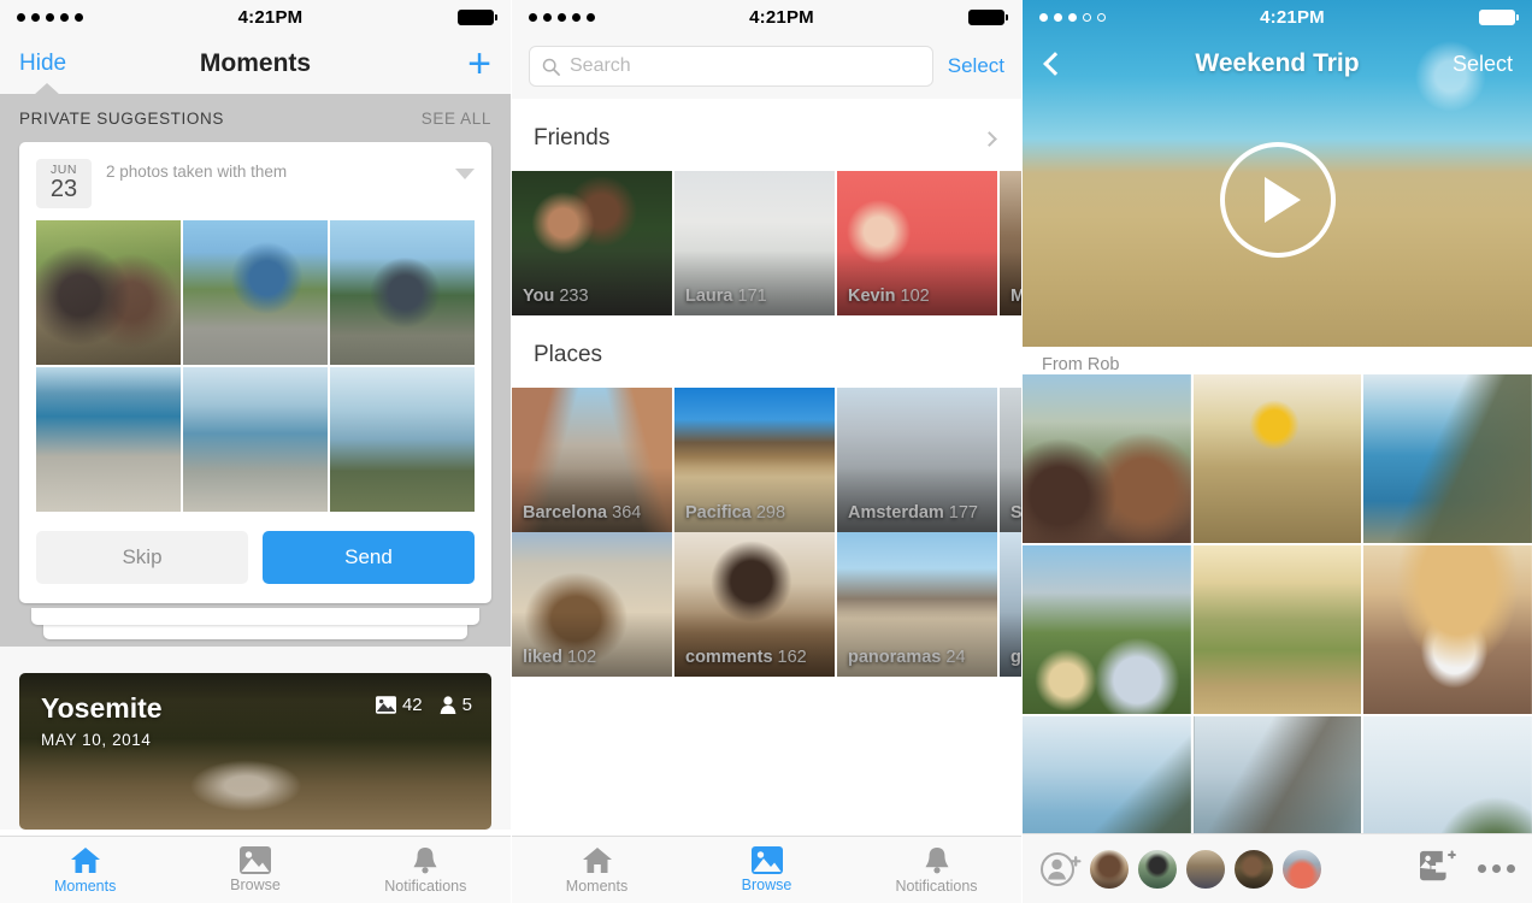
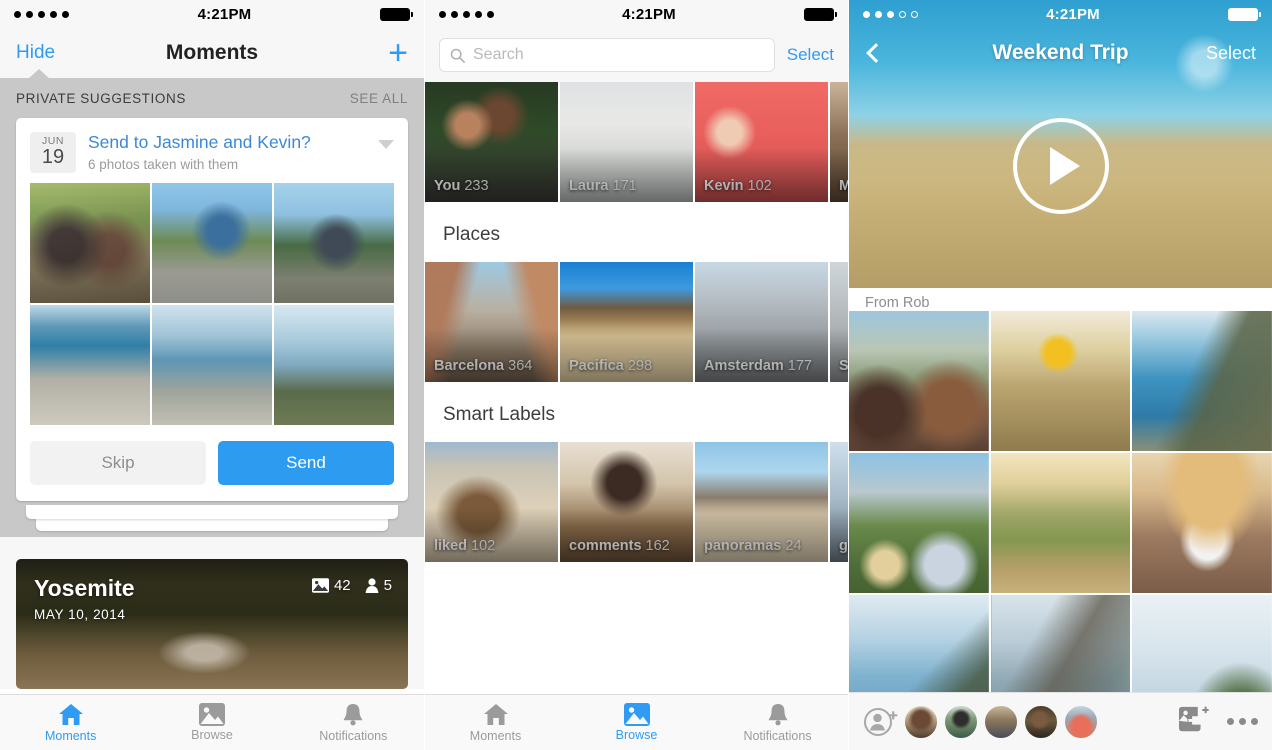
  4:21PM
  Hide
  Moments
  +
  PRIVATE SUGGESTIONS
  SEE ALL
  JUN
- 23
+ 19
+ Send to Jasmine and Kevin?
- 2 photos taken with them
+ 6 photos taken with them
  Skip
  Send
  Yosemite
  MAY 10, 2014
  42
  5
  Moments
  Browse
  Notifications
  4:21PM
  Search
  Select
- Friends
  Places
+ Smart Labels
  Moments
  Browse
  Notifications
  4:21PM
  Weekend Trip
  Select
  From Rob
